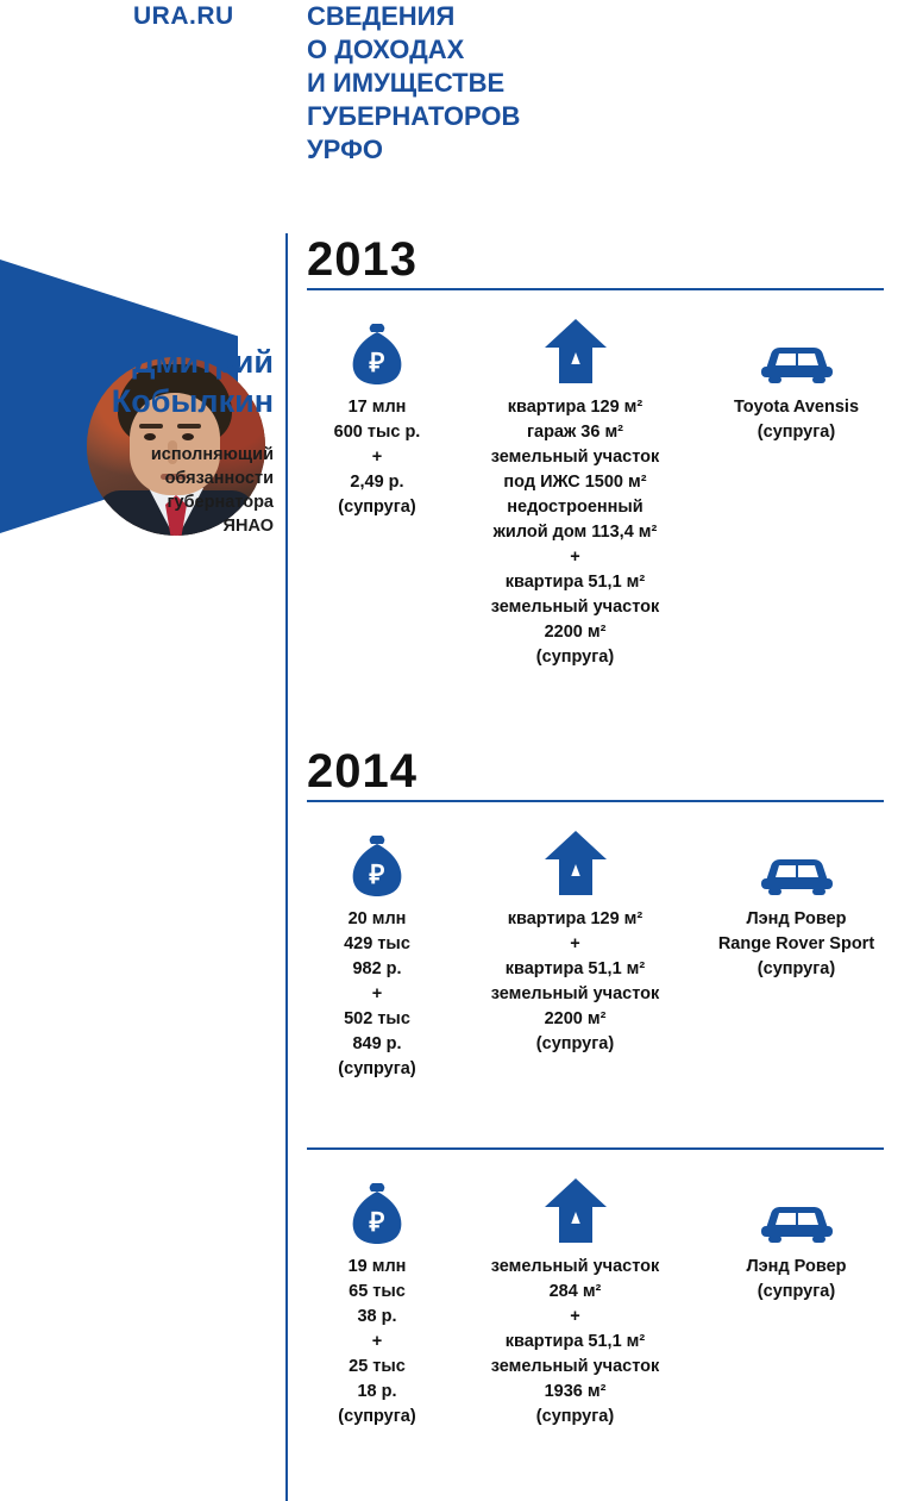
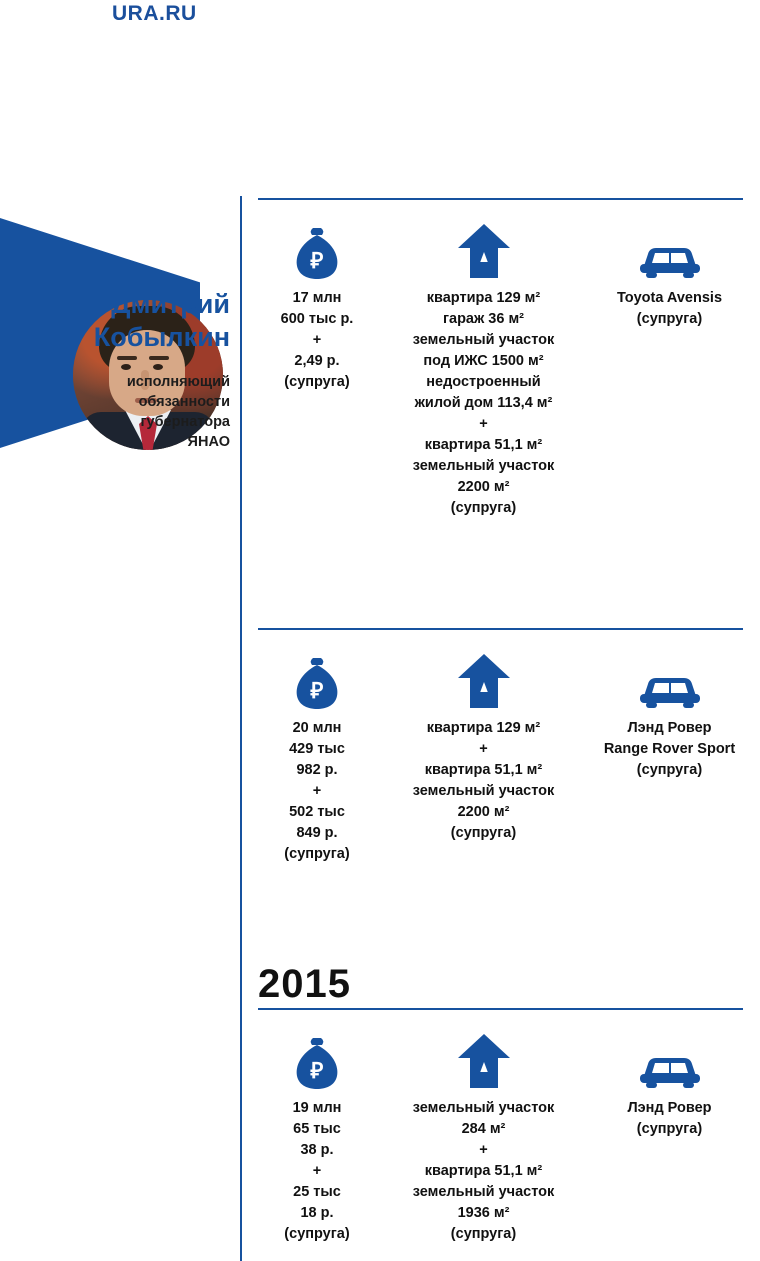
  URA.RU
- СВЕДЕНИЯ
- О ДОХОДАХ
- И ИМУЩЕСТВЕ
- ГУБЕРНАТОРОВ
- УРФО
  Дмитрий
  Кобылкин
  исполняющий
  обязанности
  губернатора
  ЯНАО
- 2013
  ₽
  17 млн
  600 тыс р.
  +
  2,49 р.
  (супруга)
  квартира 129 м²
  гараж 36 м²
  земельный участок
  под ИЖС 1500 м²
  недостроенный
  жилой дом 113,4 м²
  +
  квартира 51,1 м²
  земельный участок
  2200 м²
  (супруга)
  Toyota Avensis
  (супруга)
- 2014
  ₽
  20 млн
  429 тыс
  982 р.
  +
  502 тыс
  849 р.
  (супруга)
  квартира 129 м²
  +
  квартира 51,1 м²
  земельный участок
  2200 м²
  (супруга)
  Лэнд Ровер
  Range Rover Sport
  (супруга)
+ 2015
  ₽
  19 млн
  65 тыс
  38 р.
  +
  25 тыс
  18 р.
  (супруга)
  земельный участок
  284 м²
  +
  квартира 51,1 м²
  земельный участок
  1936 м²
  (супруга)
  Лэнд Ровер
  (супруга)
